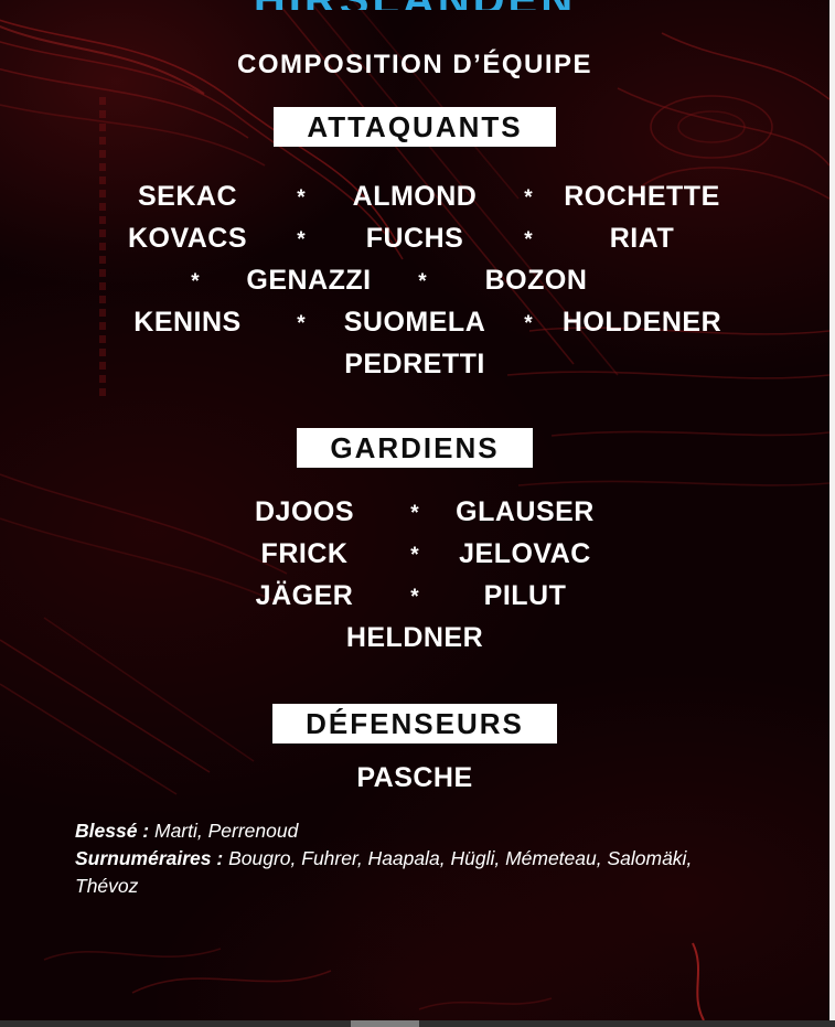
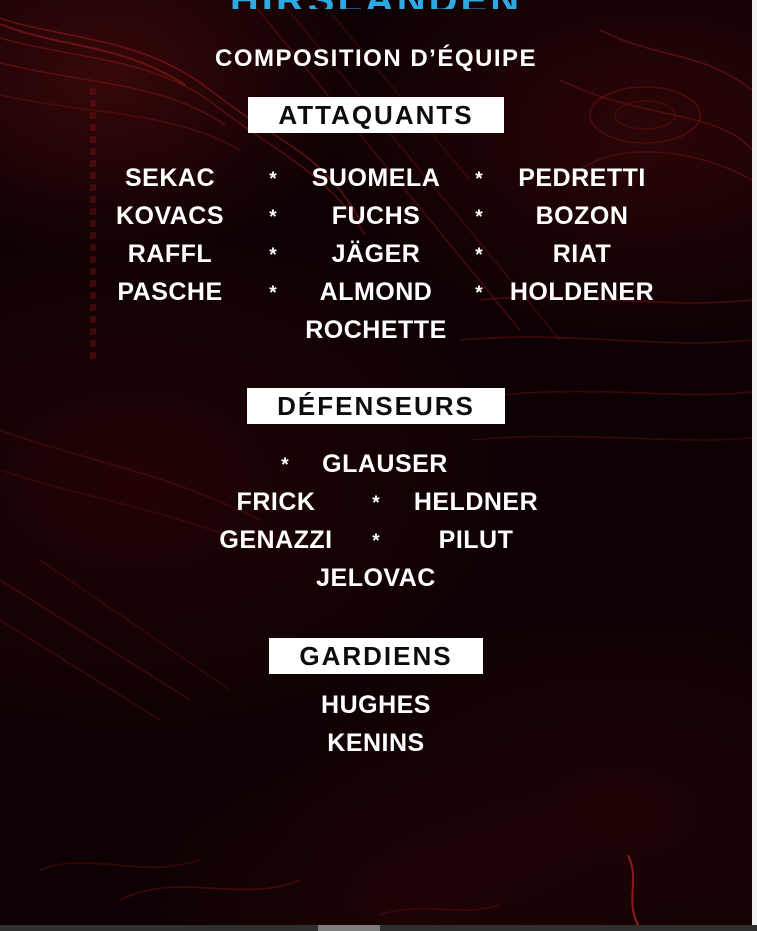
  HIRSLANDEN
  COMPOSITION D’ÉQUIPE
  ATTAQUANTS
  SEKAC
  *
- ALMOND
+ SUOMELA
  *
- ROCHETTE
+ PEDRETTI
  KOVACS
  *
  FUCHS
  *
- RIAT
+ BOZON
+ RAFFL
  *
- GENAZZI
+ JÄGER
  *
- BOZON
+ RIAT
- KENINS
+ PASCHE
  *
- SUOMELA
+ ALMOND
  *
  HOLDENER
- PEDRETTI
+ ROCHETTE
- GARDIENS
+ DÉFENSEURS
- DJOOS
  *
  GLAUSER
  FRICK
  *
- JELOVAC
+ HELDNER
- JÄGER
+ GENAZZI
  *
  PILUT
- HELDNER
+ JELOVAC
- DÉFENSEURS
+ GARDIENS
+ HUGHES
- PASCHE
+ KENINS
- Blessé : Marti, Perrenoud
- Surnuméraires : Bougro, Fuhrer, Haapala, Hügli, Mémeteau, Salomäki, Thévoz
